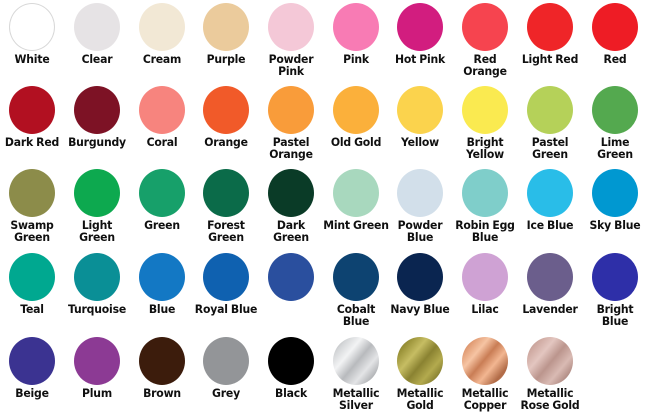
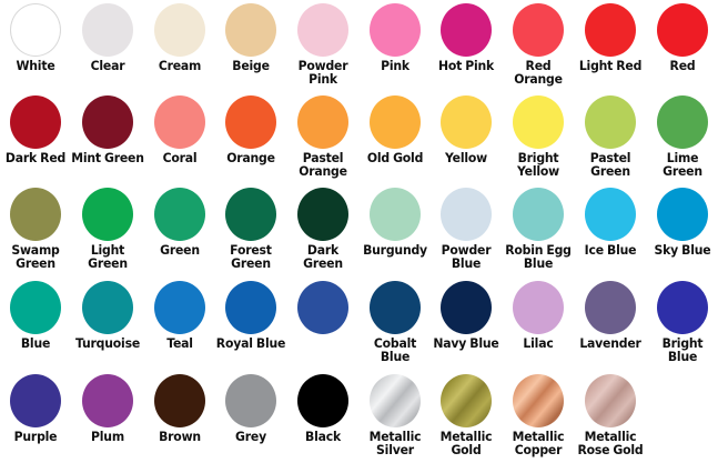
  White
  Clear
  Cream
- Purple
+ Beige
  Powder Pink
  Pink
  Hot Pink
  Red Orange
  Light Red
  Red
  Dark Red
- Burgundy
+ Mint Green
  Coral
  Orange
  Pastel Orange
  Old Gold
  Yellow
  Bright Yellow
  Pastel Green
  Lime Green
  Swamp Green
  Light Green
  Green
  Forest Green
  Dark Green
- Mint Green
+ Burgundy
  Powder Blue
  Robin Egg Blue
  Ice Blue
  Sky Blue
- Teal
+ Blue
  Turquoise
- Blue
+ Teal
  Royal Blue
  Cobalt Blue
  Navy Blue
  Lilac
  Lavender
  Bright Blue
- Beige
+ Purple
  Plum
  Brown
  Grey
  Black
  Metallic Silver
  Metallic Gold
  Metallic Copper
  Metallic Rose Gold
